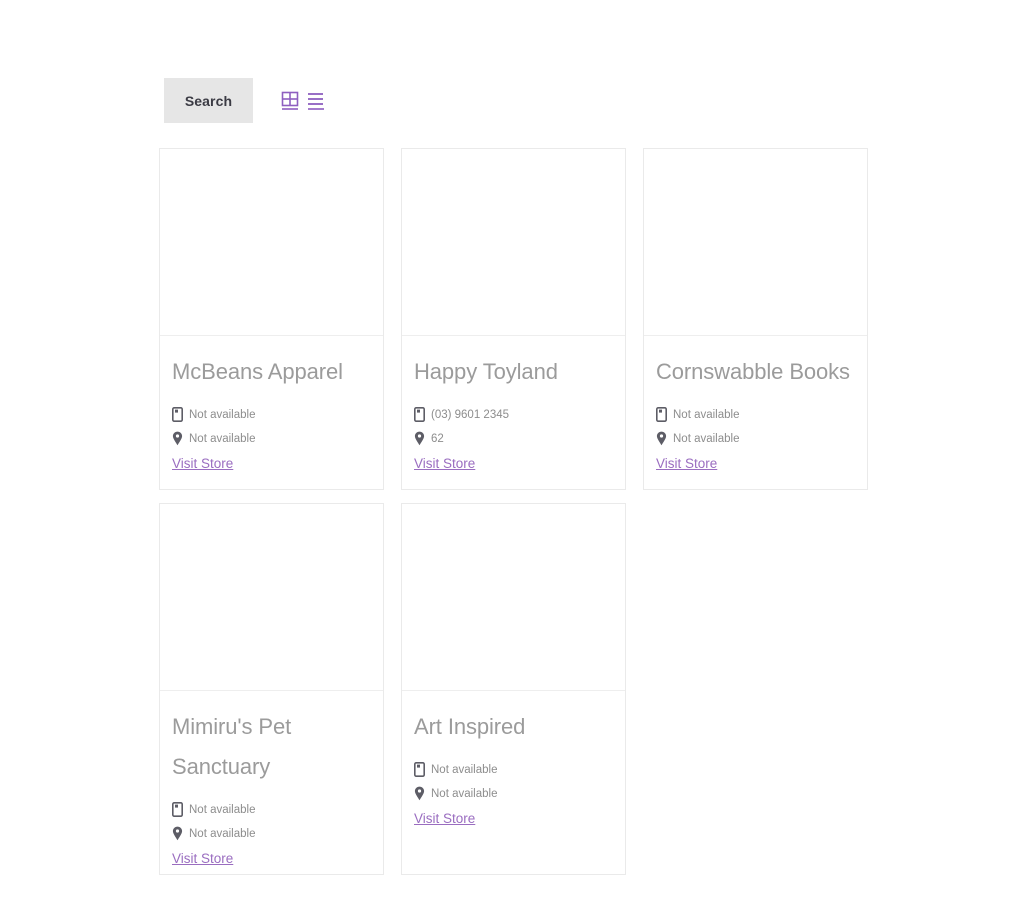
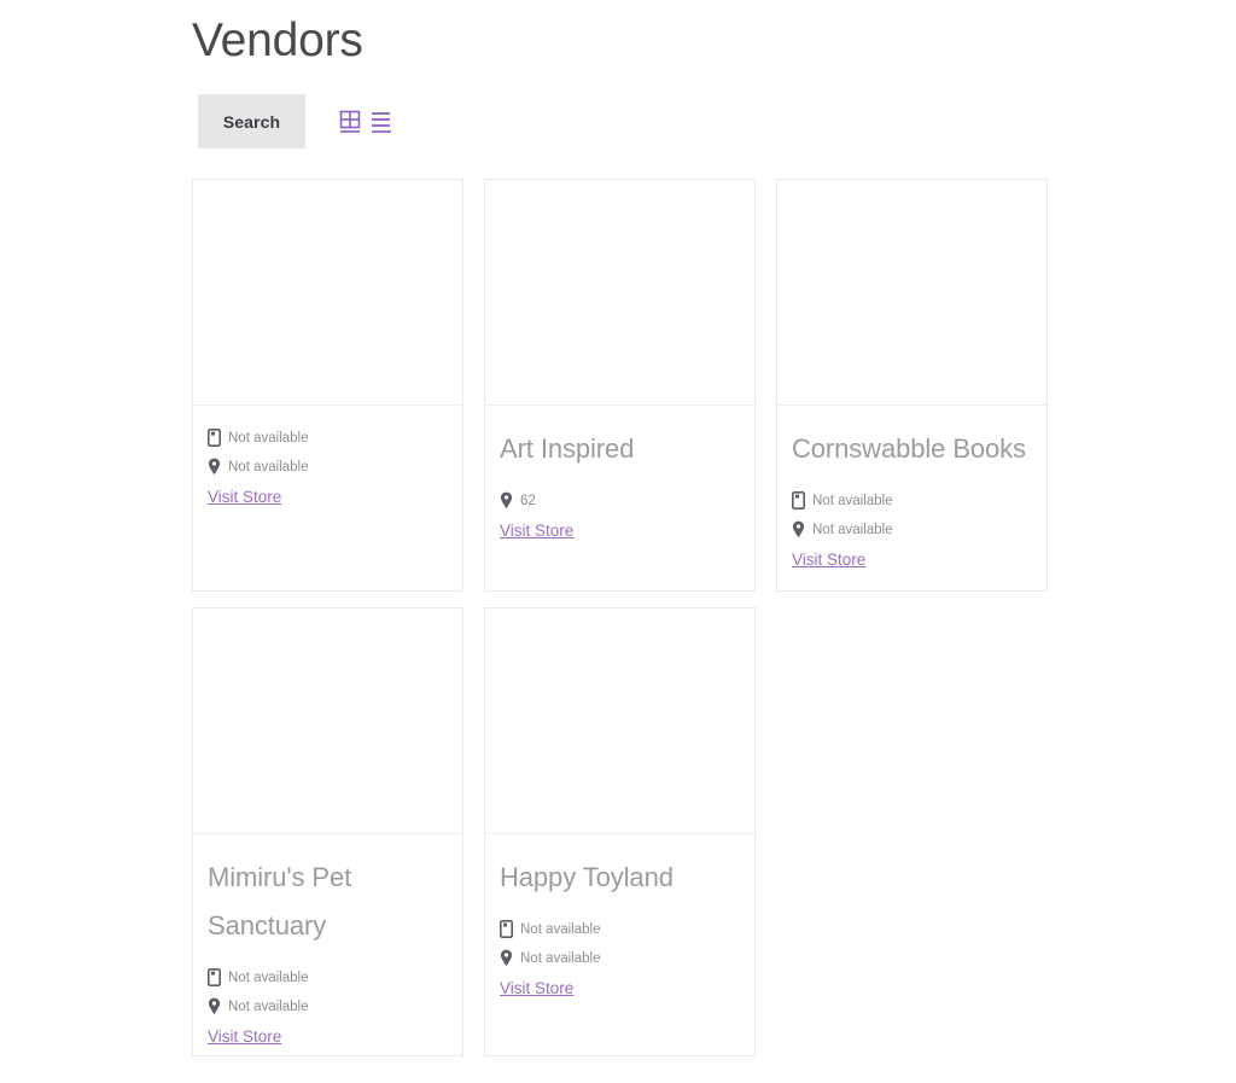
+ Vendors
  Search
- McBeans Apparel
  Not available
  Not available
  Visit Store
- Happy Toyland
+ Art Inspired
- (03) 9601 2345
  62
  Visit Store
  Cornswabble Books
  Not available
  Not available
  Visit Store
  Mimiru's Pet Sanctuary
  Not available
  Not available
  Visit Store
- Art Inspired
+ Happy Toyland
  Not available
  Not available
  Visit Store
